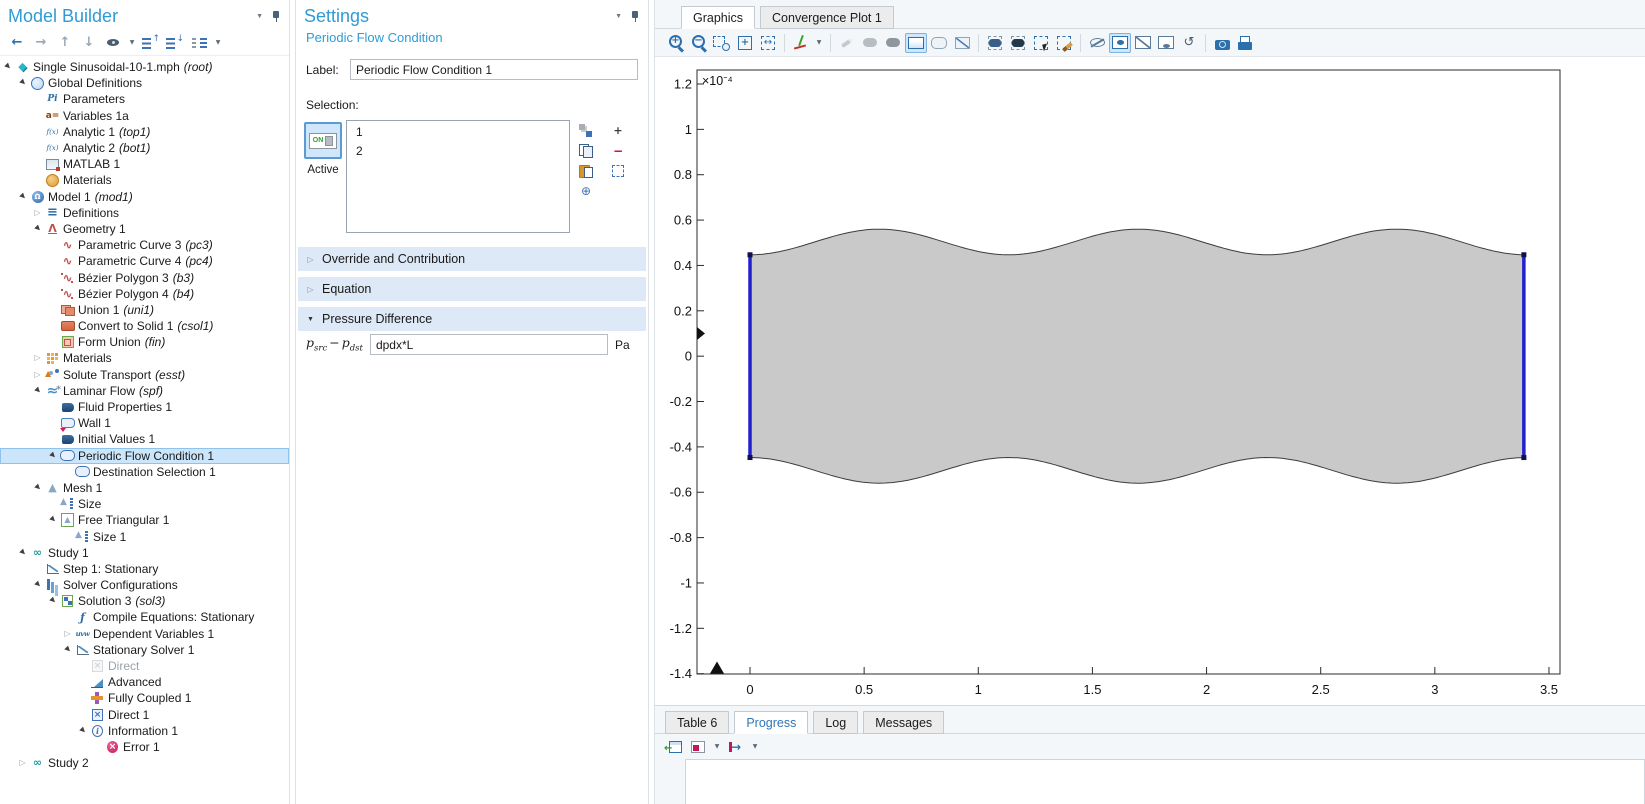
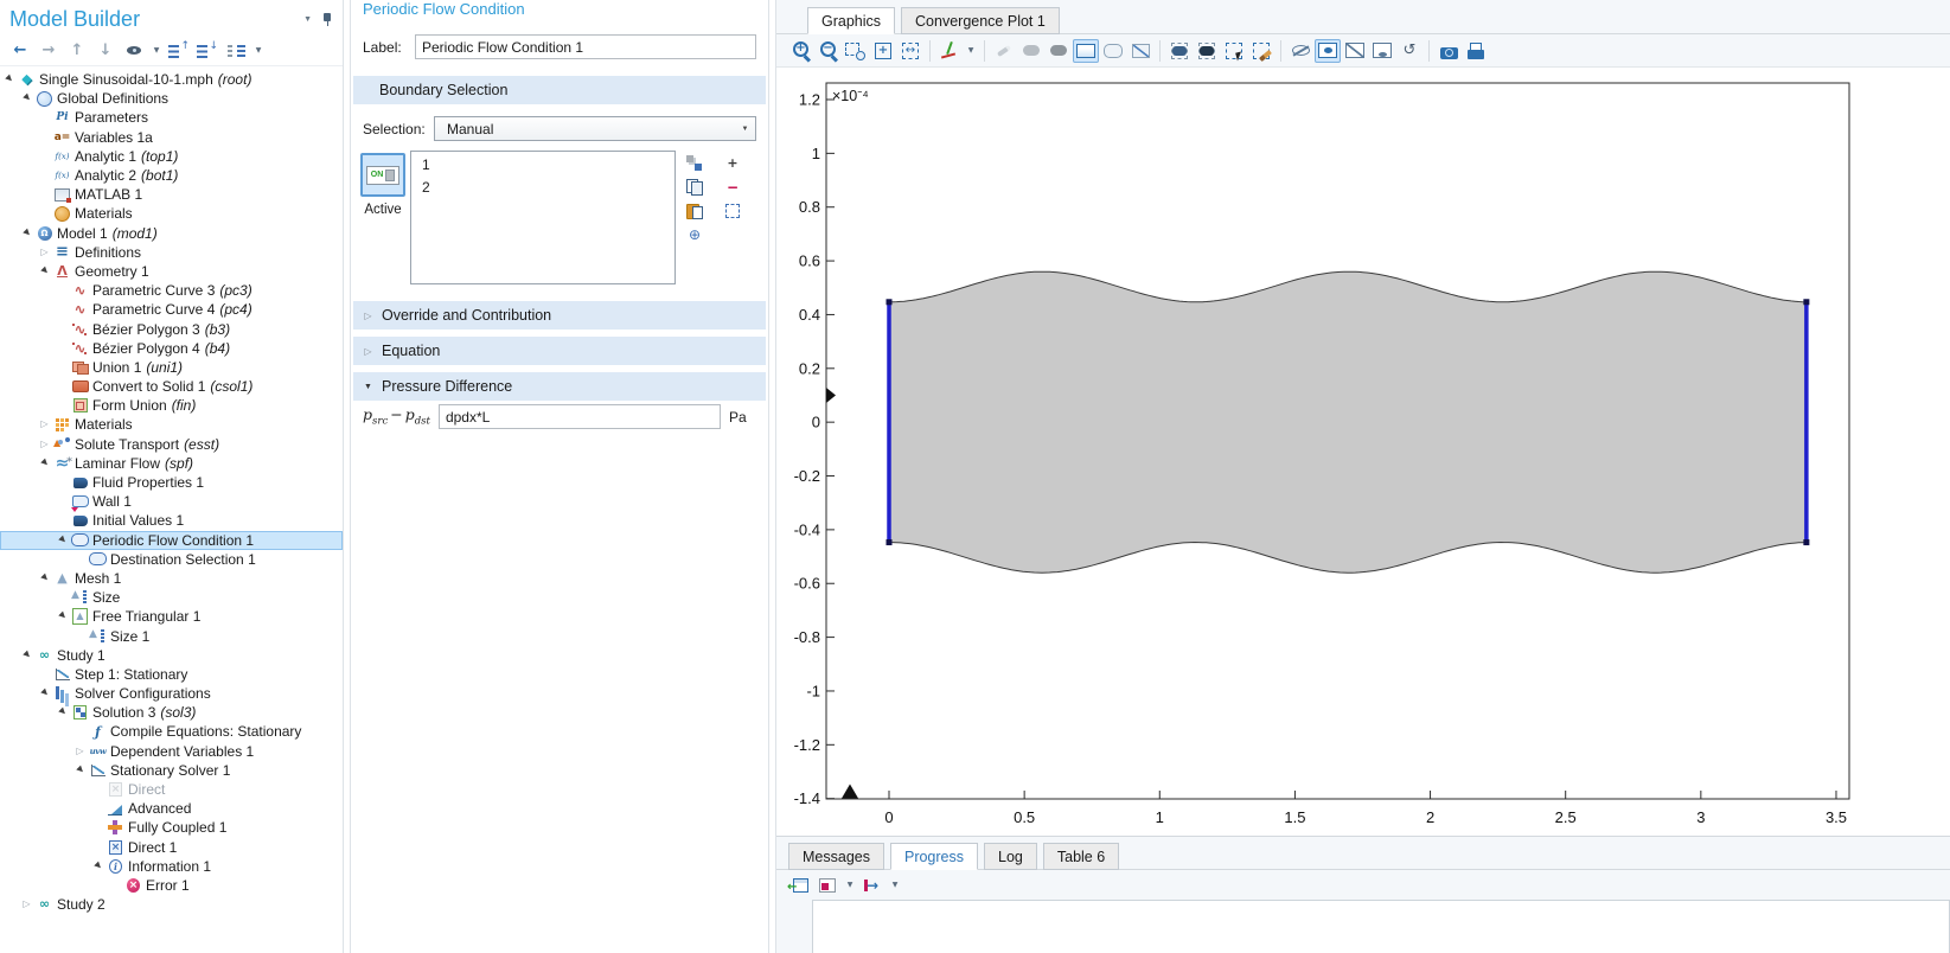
  Model Builder
  ←
  →
  ↑
  ↓
  Single Sinusoidal-10-1.mph
  (root)
  Global Definitions
  Parameters
  Variables 1a
  Analytic 1
  (top1)
  Analytic 2
  (bot1)
  MATLAB 1
  Materials
  Model 1
  (mod1)
  ▷
  Definitions
  Geometry 1
  Parametric Curve 3
  (pc3)
  Parametric Curve 4
  (pc4)
  Bézier Polygon 3
  (b3)
  Bézier Polygon 4
  (b4)
  Union 1
  (uni1)
  Convert to Solid 1
  (csol1)
  Form Union
  (fin)
  ▷
  Materials
  ▷
  Solute Transport
  (esst)
  Laminar Flow
  (spf)
  Fluid Properties 1
  Wall 1
  Initial Values 1
  Periodic Flow Condition 1
  Destination Selection 1
  Mesh 1
  Size
  Free Triangular 1
  Size 1
  Study 1
  Step 1: Stationary
  Solver Configurations
  Solution 3
  (sol3)
  Compile Equations: Stationary
  ▷
  Dependent Variables 1
  Stationary Solver 1
  Direct
  Advanced
  Fully Coupled 1
  Direct 1
  Information 1
  Error 1
  ▷
  Study 2
- Settings
  Periodic Flow Condition
  Label:
  Periodic Flow Condition 1
+ Boundary Selection
  Selection:
+ Manual
  Active
  1
  2
  ⊕
  +
  −
  ▷
  Override and Contribution
  ▷
  Equation
  Pressure Difference
  psrc− pdst
  dpdx*L
  Pa
  Graphics
  Convergence Plot 1
  +
  −
  +
  ↔
  ↺
  ×10⁻⁴
  1.2
  1
  0.8
  0.6
  0.4
  0.2
  0
  -0.2
  -0.4
  -0.6
  -0.8
  -1
  -1.2
  -1.4
  0
  0.5
  1
  1.5
  2
  2.5
  3
  3.5
- Table 6
+ Messages
  Progress
  Log
- Messages
+ Table 6
  →
